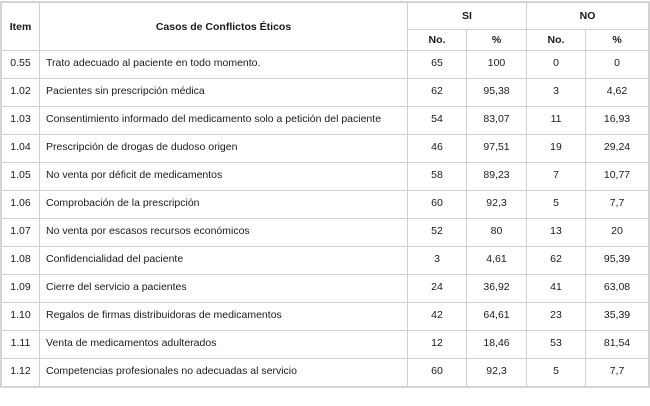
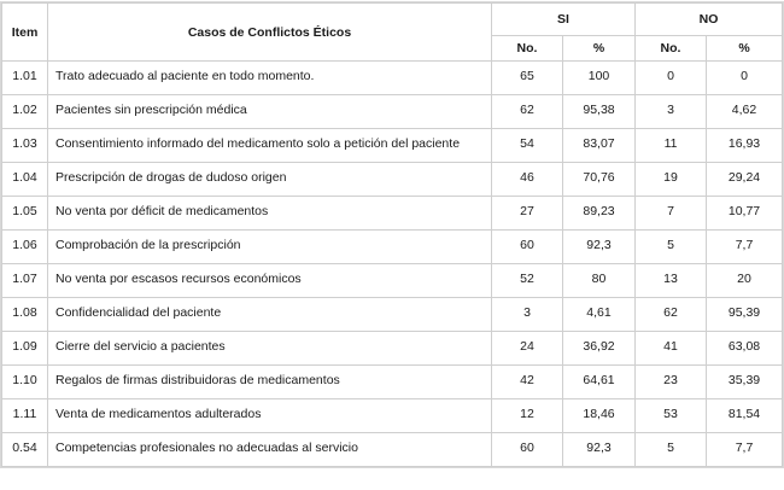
  Item	Casos de Conflictos Éticos	SI	NO
  No.	%	No.	%
- 0.55	Trato adecuado al paciente en todo momento.	65	100	0	0
+ 1.01	Trato adecuado al paciente en todo momento.	65	100	0	0
  1.02	Pacientes sin prescripción médica	62	95,38	3	4,62
  1.03	Consentimiento informado del medicamento solo a petición del paciente	54	83,07	11	16,93
- 1.04	Prescripción de drogas de dudoso origen	46	97,51	19	29,24
+ 1.04	Prescripción de drogas de dudoso origen	46	70,76	19	29,24
- 1.05	No venta por déficit de medicamentos	58	89,23	7	10,77
+ 1.05	No venta por déficit de medicamentos	27	89,23	7	10,77
  1.06	Comprobación de la prescripción	60	92,3	5	7,7
  1.07	No venta por escasos recursos económicos	52	80	13	20
  1.08	Confidencialidad del paciente	3	4,61	62	95,39
  1.09	Cierre del servicio a pacientes	24	36,92	41	63,08
  1.10	Regalos de firmas distribuidoras de medicamentos	42	64,61	23	35,39
  1.11	Venta de medicamentos adulterados	12	18,46	53	81,54
- 1.12	Competencias profesionales no adecuadas al servicio	60	92,3	5	7,7
+ 0.54	Competencias profesionales no adecuadas al servicio	60	92,3	5	7,7
